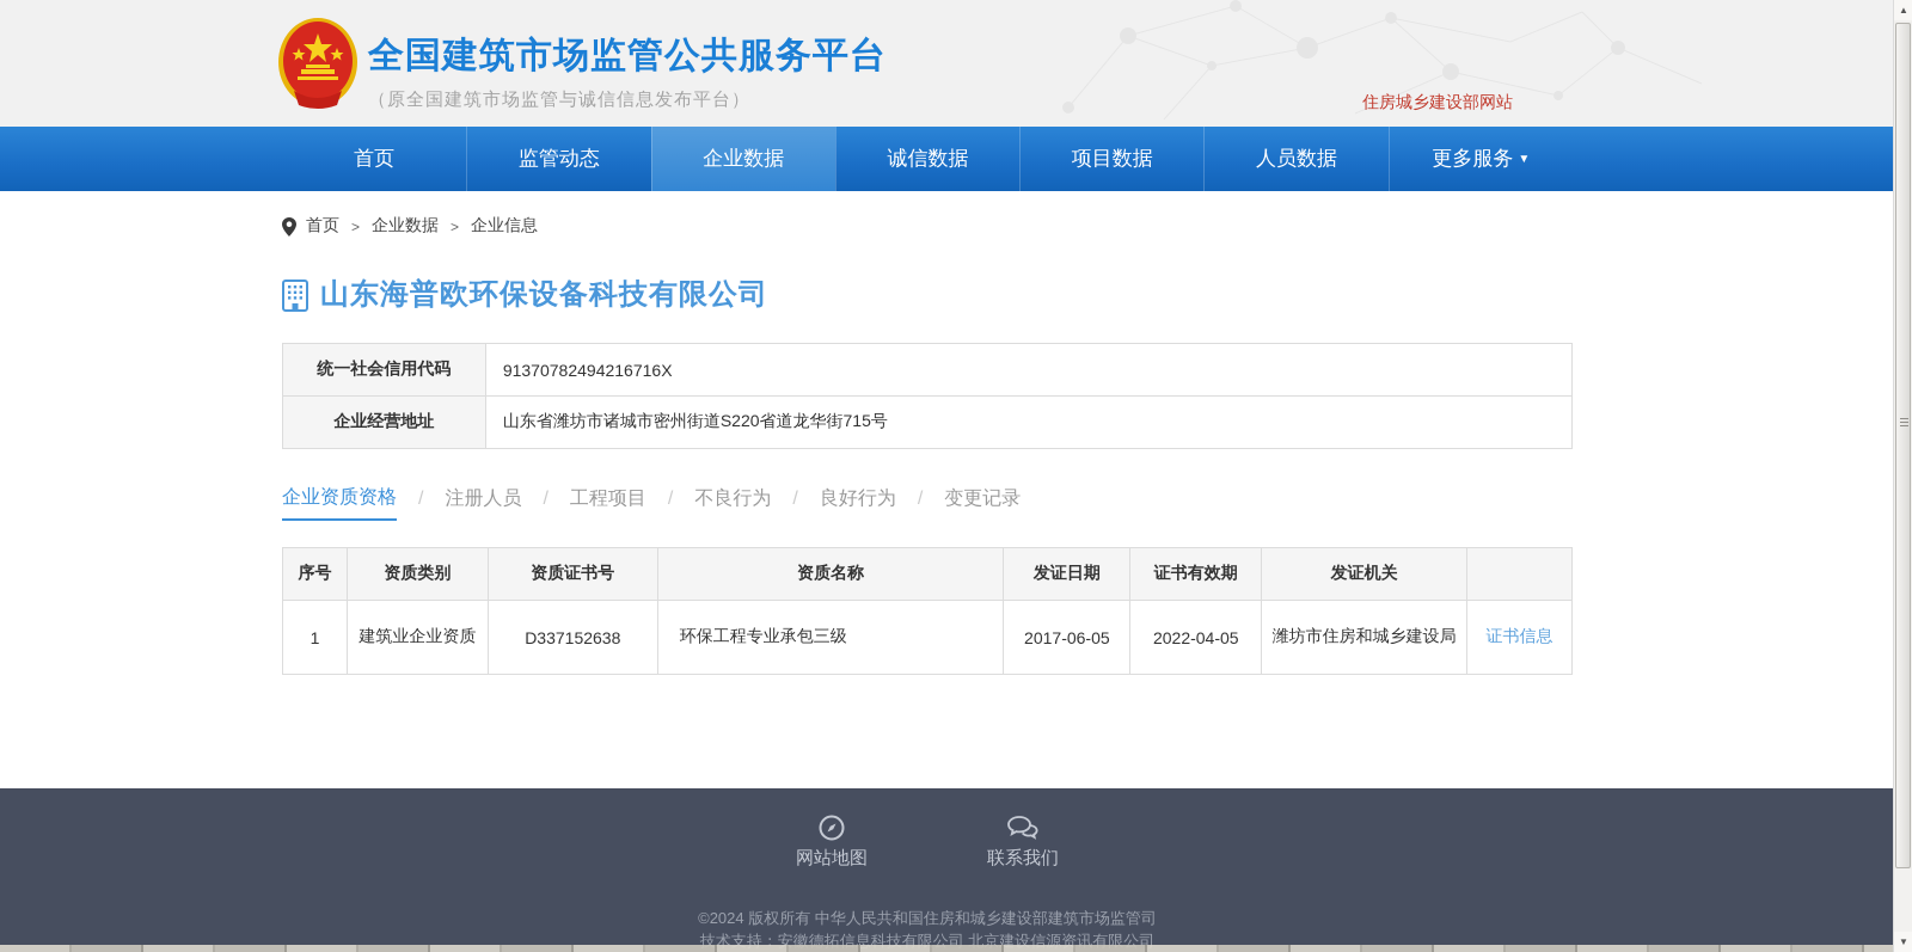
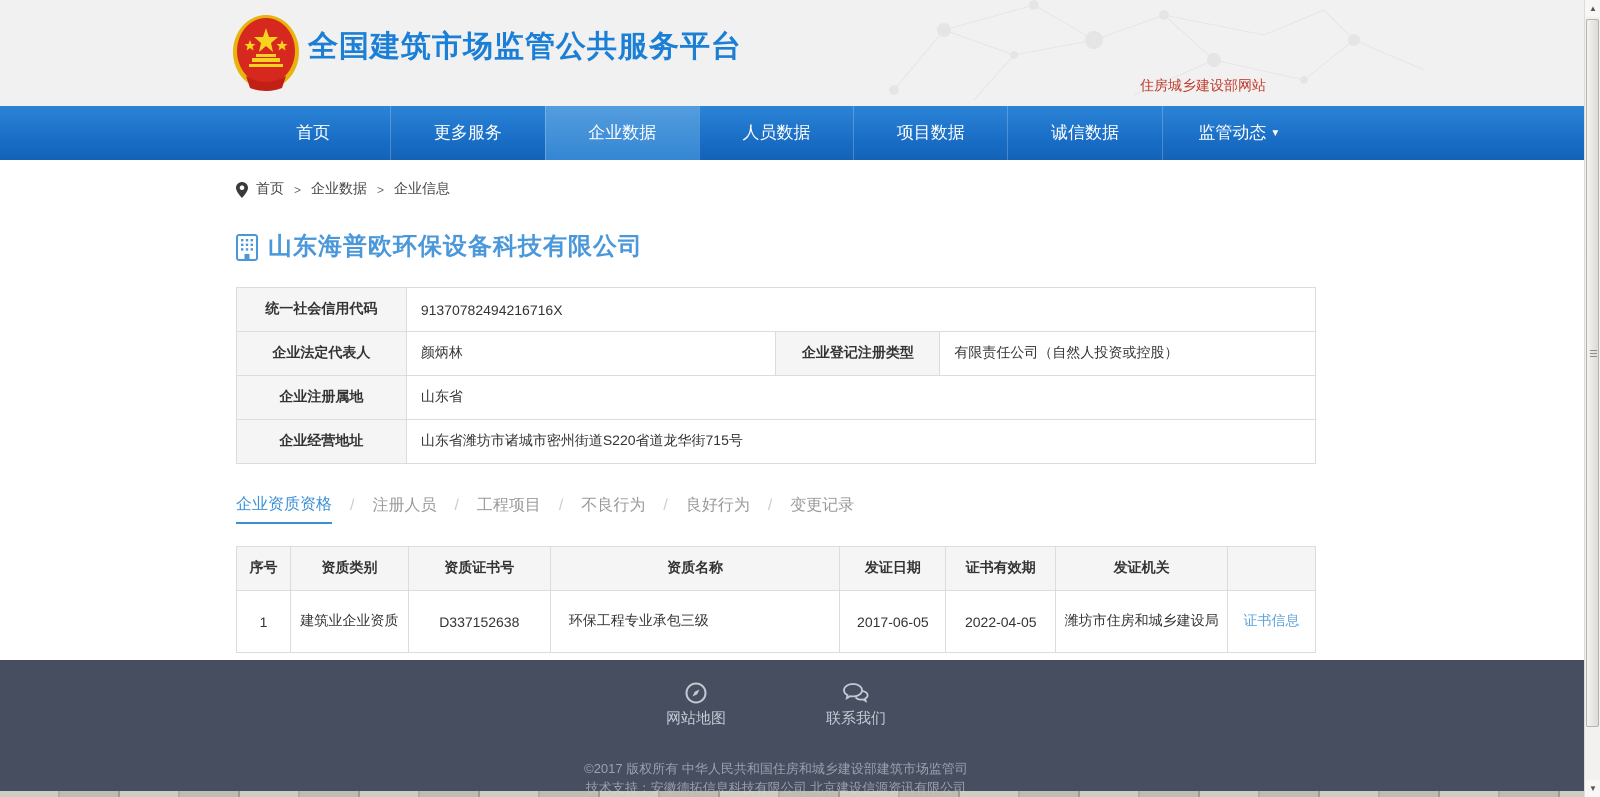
  全国建筑市场监管公共服务平台
- （原全国建筑市场监管与诚信信息发布平台）
  住房城乡建设部网站
  首页
- 监管动态
+ 更多服务
  企业数据
- 诚信数据
+ 人员数据
  项目数据
- 人员数据
+ 诚信数据
- 更多服务 ▼
+ 监管动态 ▼
  首页
  >
  企业数据
  >
  企业信息
  山东海普欧环保设备科技有限公司
  统一社会信用代码	91370782494216716X
+ 企业法定代表人	颜炳林	企业登记注册类型	有限责任公司（自然人投资或控股）
+ 企业注册属地	山东省
  企业经营地址	山东省潍坊市诸城市密州街道S220省道龙华街715号
  企业资质资格
  /
  注册人员
  /
  工程项目
  /
  不良行为
  /
  良好行为
  /
  变更记录
  序号	资质类别	资质证书号	资质名称	发证日期	证书有效期	发证机关
  1	建筑业企业资质	D337152638	环保工程专业承包三级	2017-06-05	2022-04-05	潍坊市住房和城乡建设局	证书信息
  网站地图
  联系我们
- ©2024 版权所有 中华人民共和国住房和城乡建设部建筑市场监管司
+ ©2017 版权所有 中华人民共和国住房和城乡建设部建筑市场监管司
  技术支持：安徽德拓信息科技有限公司 北京建设信源资讯有限公司
  ▲
  ▼
